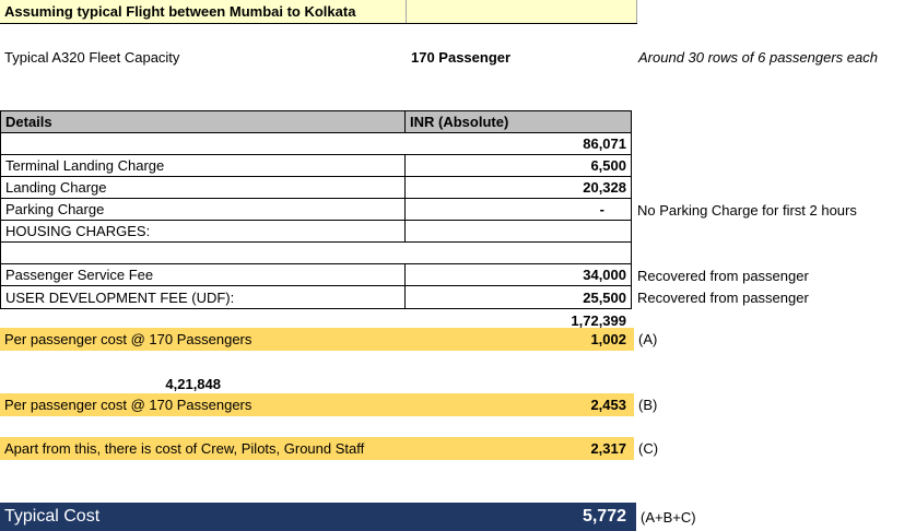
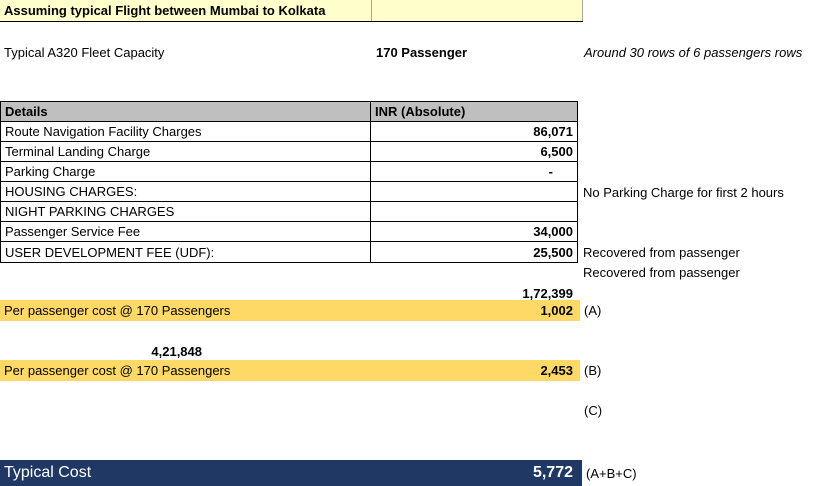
  Assuming typical Flight between Mumbai to Kolkata
  Typical A320 Fleet Capacity
  170 Passenger
- Around 30 rows of 6 passengers each
+ Around 30 rows of 6 passengers rows
  Details
  INR (Absolute)
+ Route Navigation Facility Charges
  86,071
  Terminal Landing Charge
  6,500
- Landing Charge
- 20,328
  Parking Charge
  -
  HOUSING CHARGES:
+ NIGHT PARKING CHARGES
  Passenger Service Fee
  34,000
  USER DEVELOPMENT FEE (UDF):
  25,500
  No Parking Charge for first 2 hours
  Recovered from passenger
  Recovered from passenger
  1,72,399
  Per passenger cost @ 170 Passengers
  1,002
  (A)
  4,21,848
  Per passenger cost @ 170 Passengers
  2,453
  (B)
- Apart from this, there is cost of Crew, Pilots, Ground Staff
- 2,317
  (C)
  Typical Cost
  5,772
  (A+B+C)
